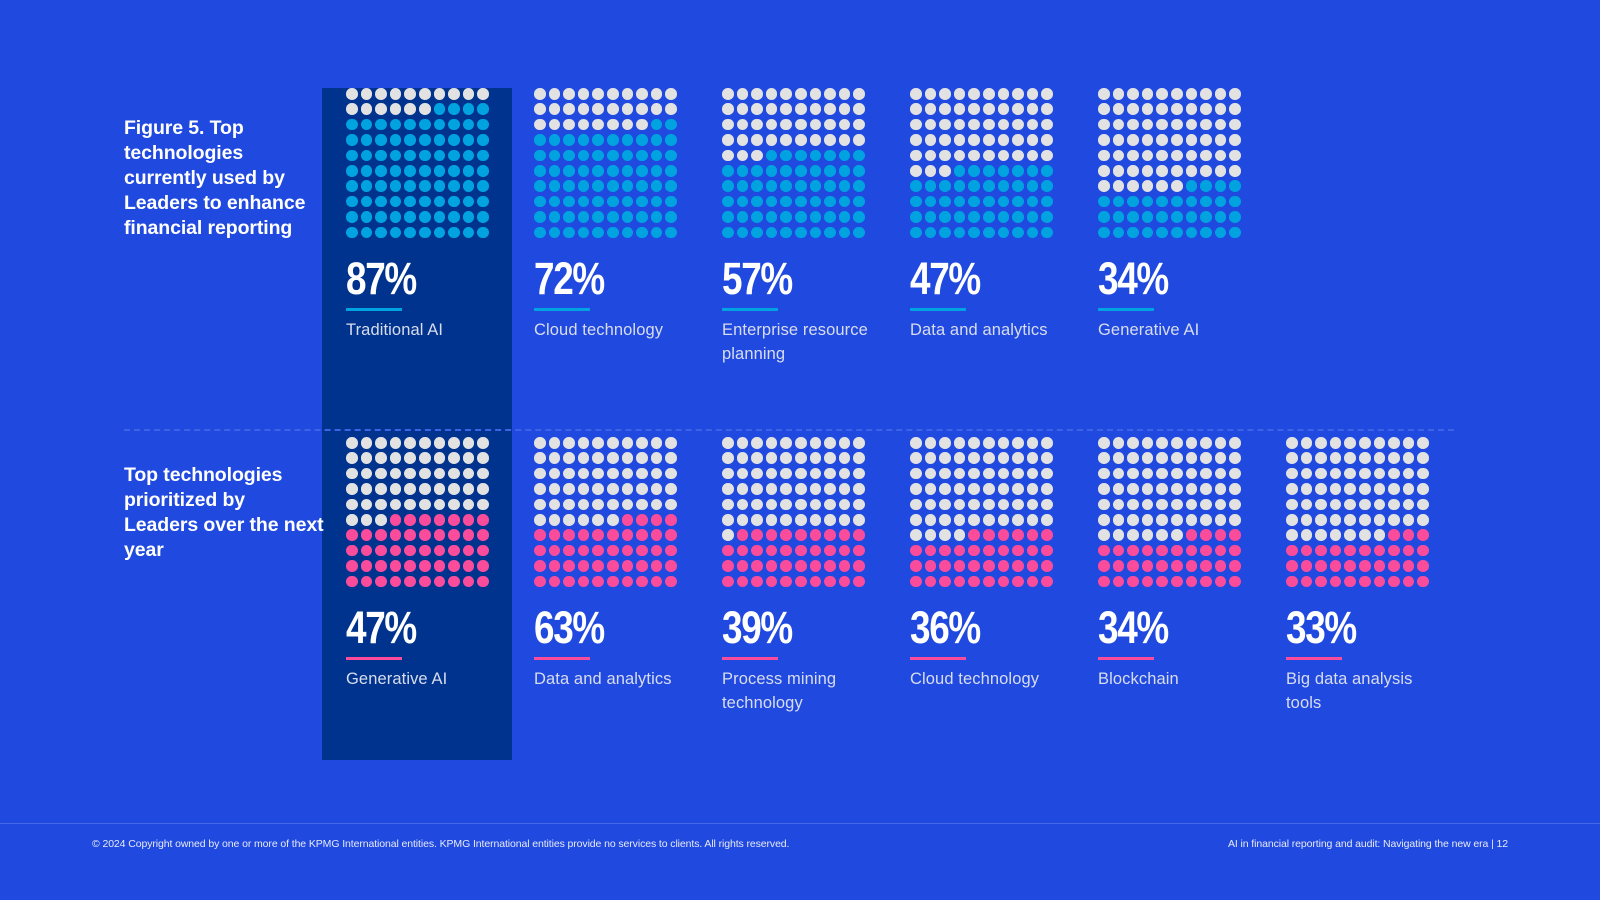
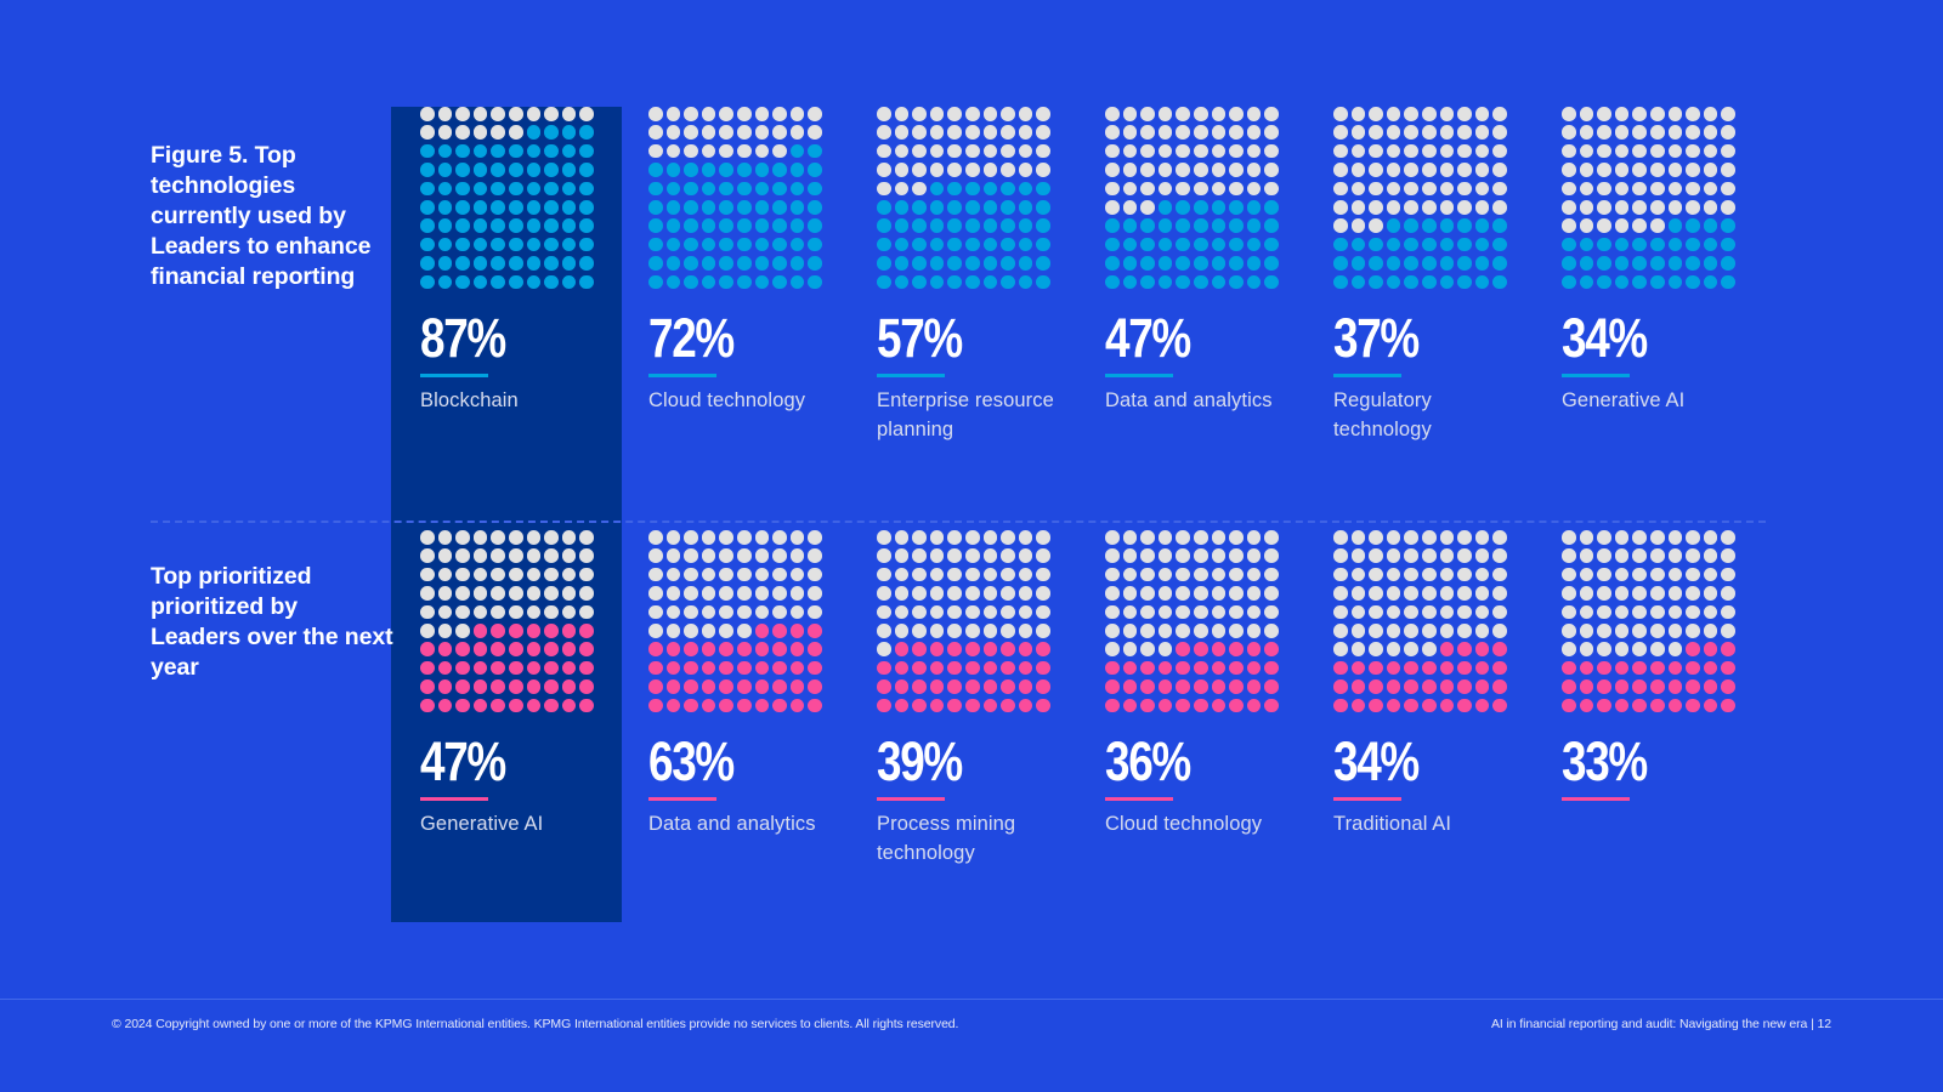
  Figure 5. Top technologies currently used by Leaders to enhance financial reporting
  87%
- Traditional AI
+ Blockchain
  72%
  Cloud technology
  57%
  Enterprise resource planning
  47%
  Data and analytics
+ 37%
+ Regulatory technology
  34%
  Generative AI
- Top technologies prioritized by Leaders over the next year
+ Top prioritized prioritized by Leaders over the next year
  47%
  Generative AI
  63%
  Data and analytics
  39%
  Process mining technology
  36%
  Cloud technology
  34%
- Blockchain
+ Traditional AI
  33%
- Big data analysis tools
  © 2024 Copyright owned by one or more of the KPMG International entities. KPMG International entities provide no services to clients. All rights reserved.
  AI in financial reporting and audit: Navigating the new era | 12
